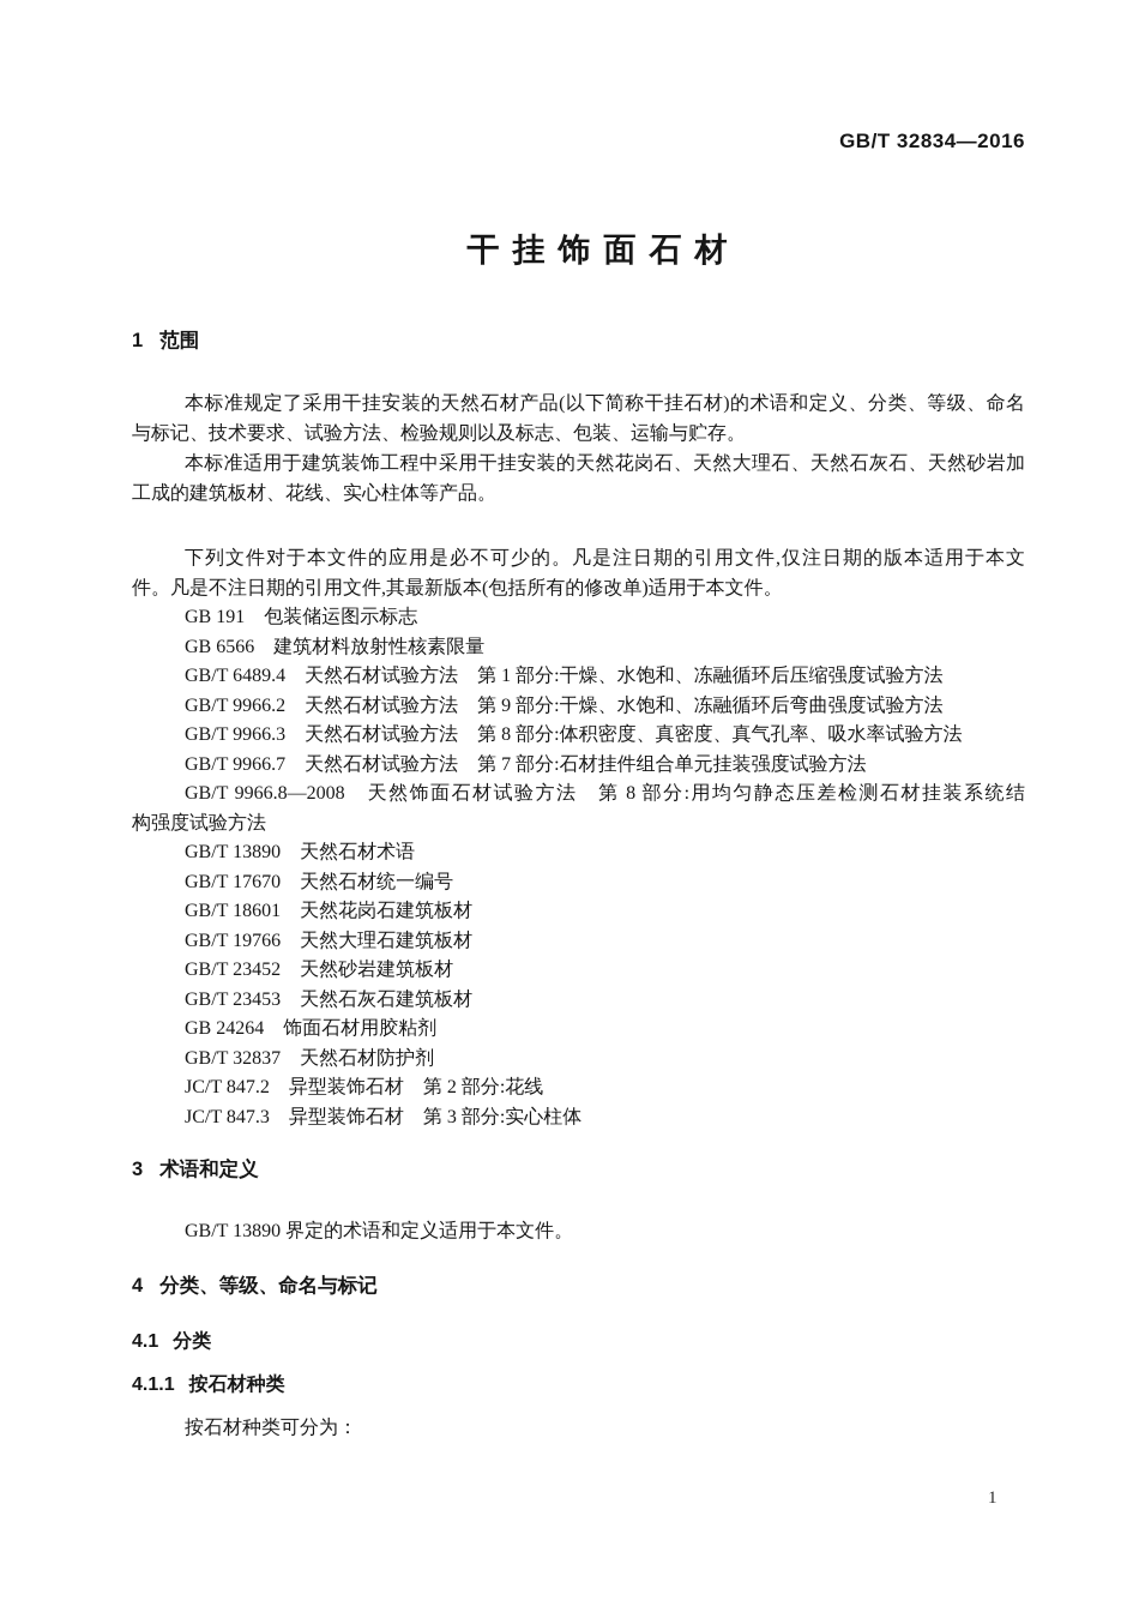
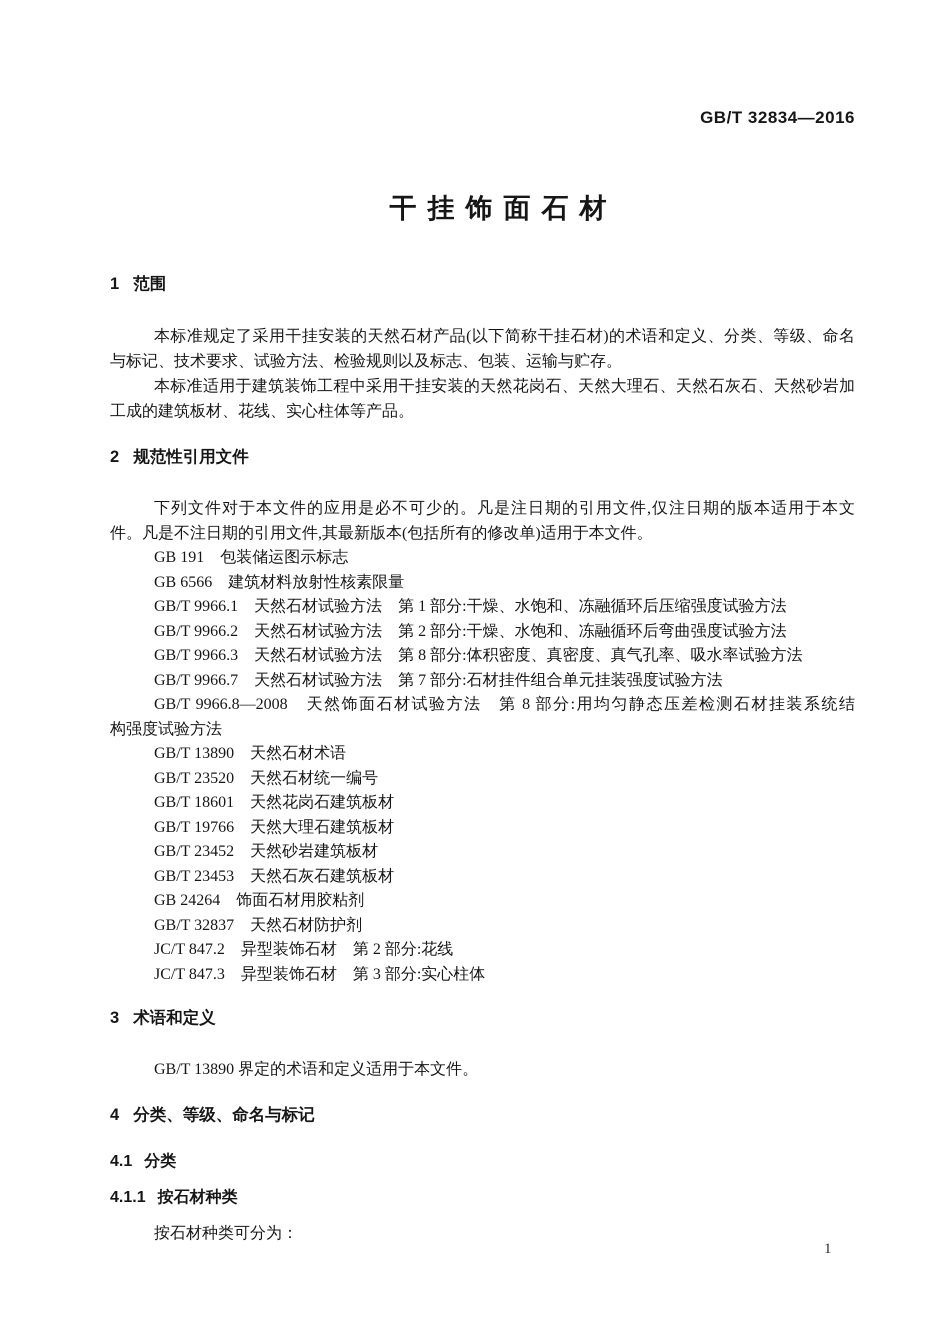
  GB/T 32834—2016
  干挂饰面石材
  1 范围
  本标准规定了采用干挂安装的天然石材产品(以下简称干挂石材)的术语和定义、分类、等级、命名
  与标记、技术要求、试验方法、检验规则以及标志、包装、运输与贮存。
  本标准适用于建筑装饰工程中采用干挂安装的天然花岗石、天然大理石、天然石灰石、天然砂岩加
  工成的建筑板材、花线、实心柱体等产品。
+ 2 规范性引用文件
  下列文件对于本文件的应用是必不可少的。凡是注日期的引用文件,仅注日期的版本适用于本文
  件。凡是不注日期的引用文件,其最新版本(包括所有的修改单)适用于本文件。
  GB 191 包装储运图示标志
  GB 6566 建筑材料放射性核素限量
- GB/T 6489.4 天然石材试验方法 第 1 部分:干燥、水饱和、冻融循环后压缩强度试验方法
+ GB/T 9966.1 天然石材试验方法 第 1 部分:干燥、水饱和、冻融循环后压缩强度试验方法
- GB/T 9966.2 天然石材试验方法 第 9 部分:干燥、水饱和、冻融循环后弯曲强度试验方法
+ GB/T 9966.2 天然石材试验方法 第 2 部分:干燥、水饱和、冻融循环后弯曲强度试验方法
  GB/T 9966.3 天然石材试验方法 第 8 部分:体积密度、真密度、真气孔率、吸水率试验方法
  GB/T 9966.7 天然石材试验方法 第 7 部分:石材挂件组合单元挂装强度试验方法
  GB/T 9966.8—2008 天然饰面石材试验方法 第 8 部分:用均匀静态压差检测石材挂装系统结
  构强度试验方法
  GB/T 13890 天然石材术语
- GB/T 17670 天然石材统一编号
+ GB/T 23520 天然石材统一编号
  GB/T 18601 天然花岗石建筑板材
  GB/T 19766 天然大理石建筑板材
  GB/T 23452 天然砂岩建筑板材
  GB/T 23453 天然石灰石建筑板材
  GB 24264 饰面石材用胶粘剂
  GB/T 32837 天然石材防护剂
  JC/T 847.2 异型装饰石材 第 2 部分:花线
  JC/T 847.3 异型装饰石材 第 3 部分:实心柱体
  3 术语和定义
  GB/T 13890 界定的术语和定义适用于本文件。
  4 分类、等级、命名与标记
  4.1 分类
  4.1.1 按石材种类
  按石材种类可分为：
  1
